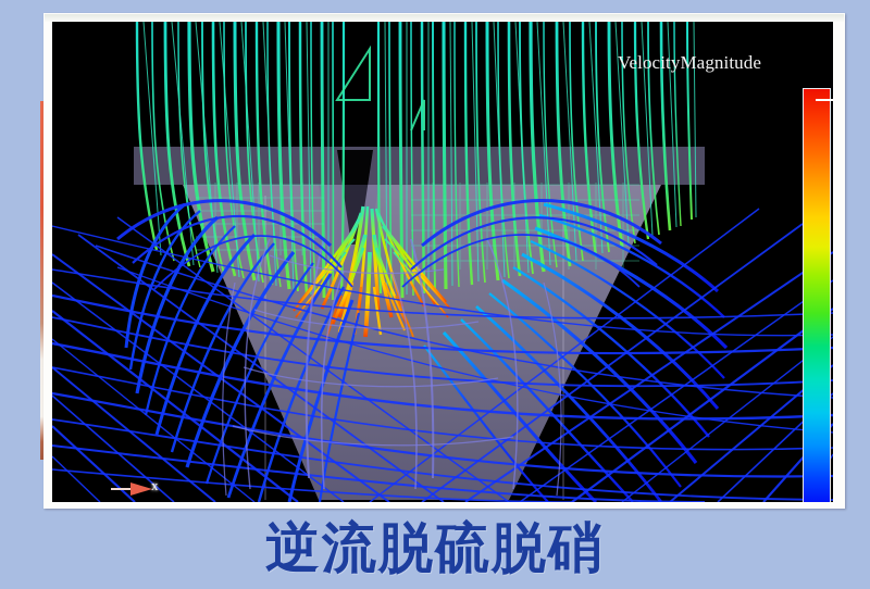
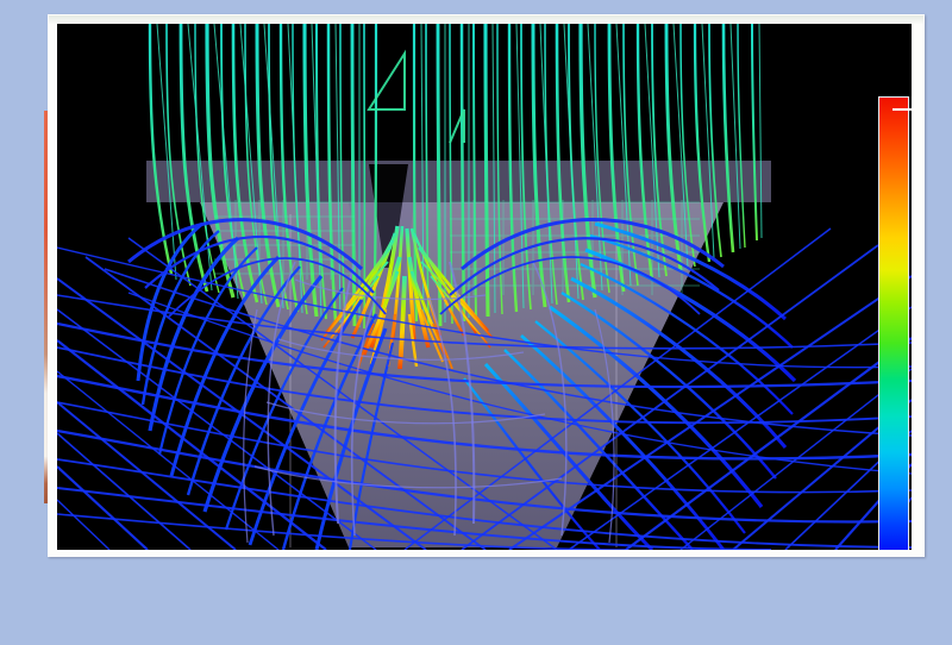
- VelocityMagnitude
- x
- 逆流脱硫脱硝
